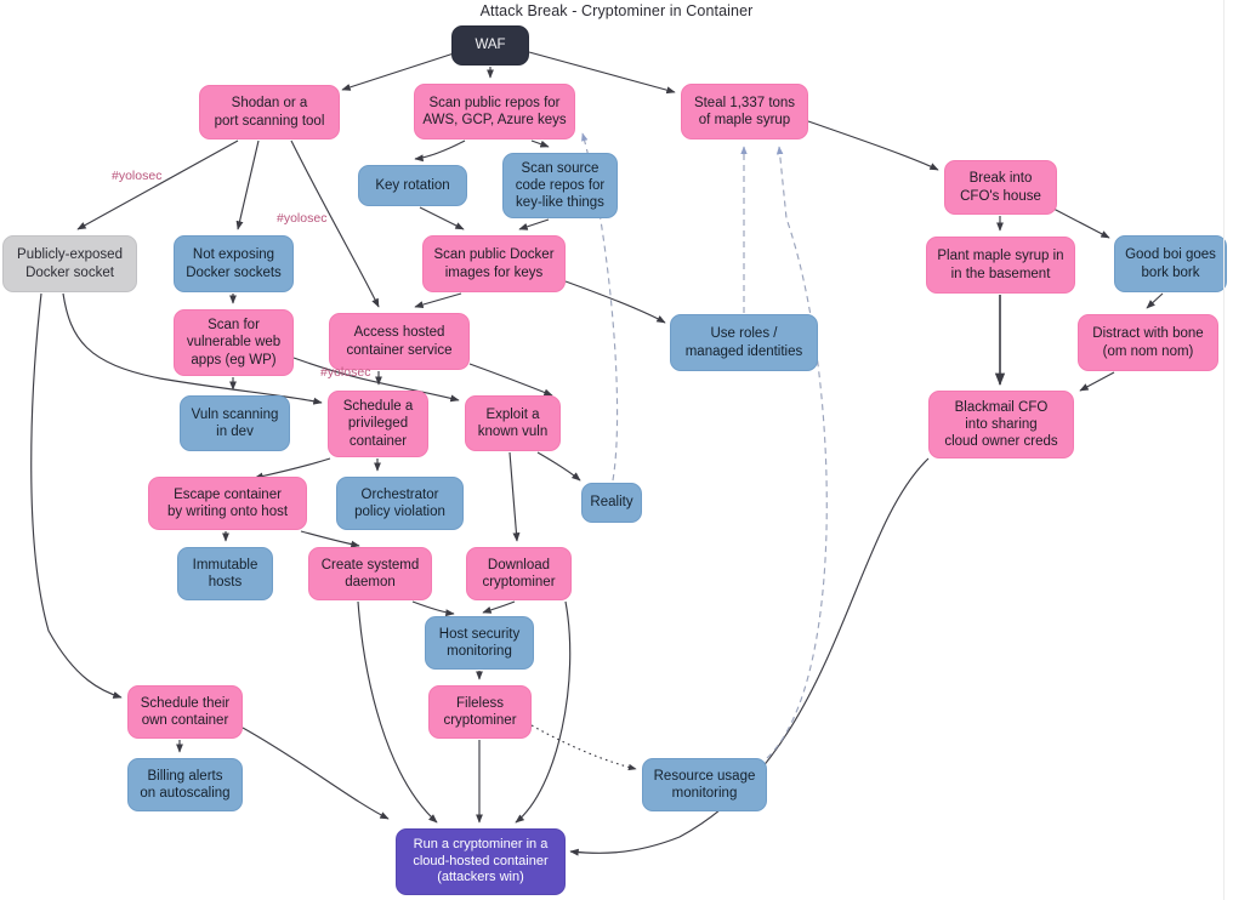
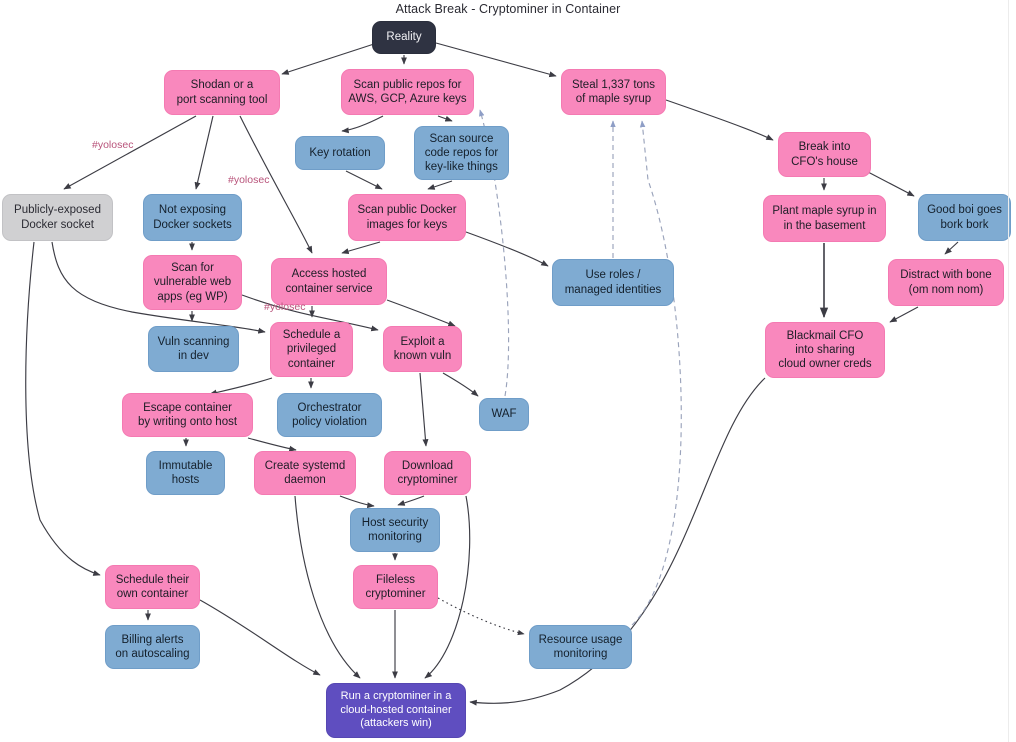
  Attack Break - Cryptominer in Container
- WAF
+ Reality
  Shodan or a
  port scanning tool
  Scan public repos for
  AWS, GCP, Azure keys
  Steal 1,337 tons
  of maple syrup
  Key rotation
  Scan source
  code repos for
  key-like things
  Break into
  CFO's house
  Publicly-exposed
  Docker socket
  Not exposing
  Docker sockets
  Scan public Docker
  images for keys
  Plant maple syrup in
  in the basement
  Good boi goes
  bork bork
  Scan for
  vulnerable web
  apps (eg WP)
  Access hosted
  container service
  Use roles /
  managed identities
  Distract with bone
  (om nom nom)
  Vuln scanning
  in dev
  Schedule a
  privileged
  container
  Exploit a
  known vuln
  Blackmail CFO
  into sharing
  cloud owner creds
  Escape container
  by writing onto host
  Orchestrator
  policy violation
- Reality
+ WAF
  Immutable
  hosts
  Create systemd
  daemon
  Download
  cryptominer
  Host security
  monitoring
  Schedule their
  own container
  Fileless
  cryptominer
  Resource usage
  monitoring
  Billing alerts
  on autoscaling
  Run a cryptominer in a
  cloud-hosted container
  (attackers win)
  #yolosec
  #yolosec
  #yolosec
